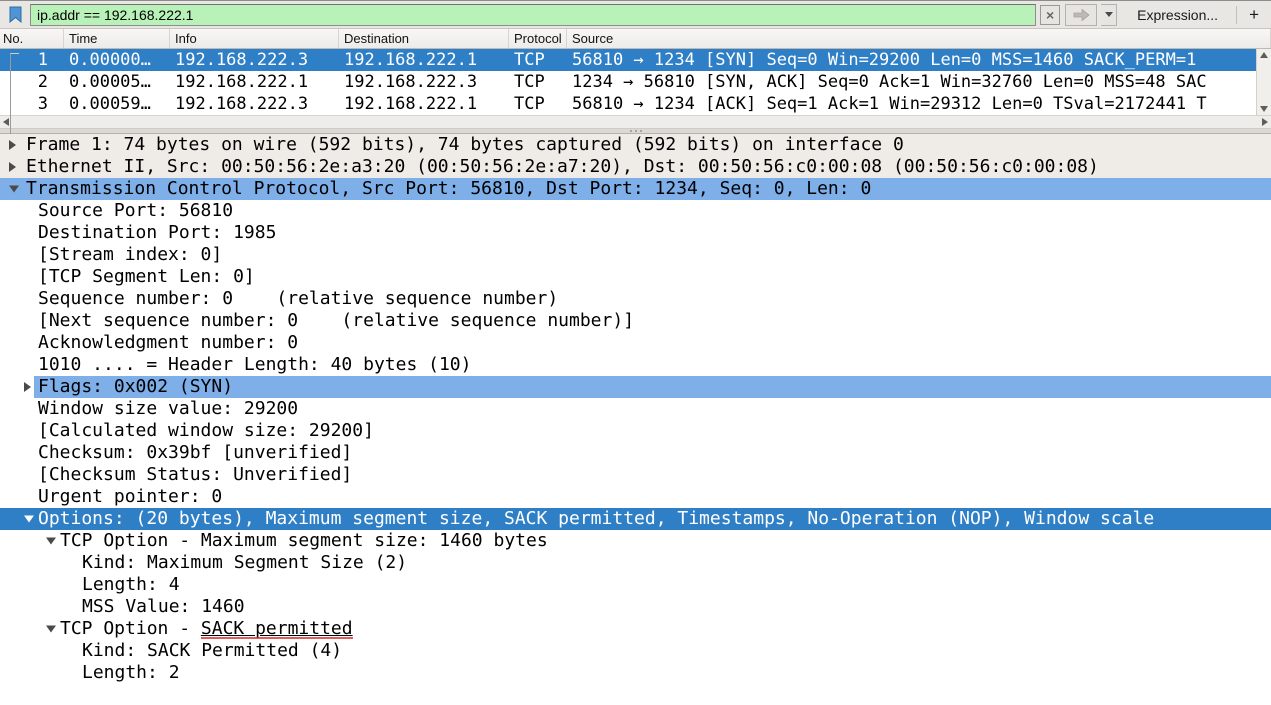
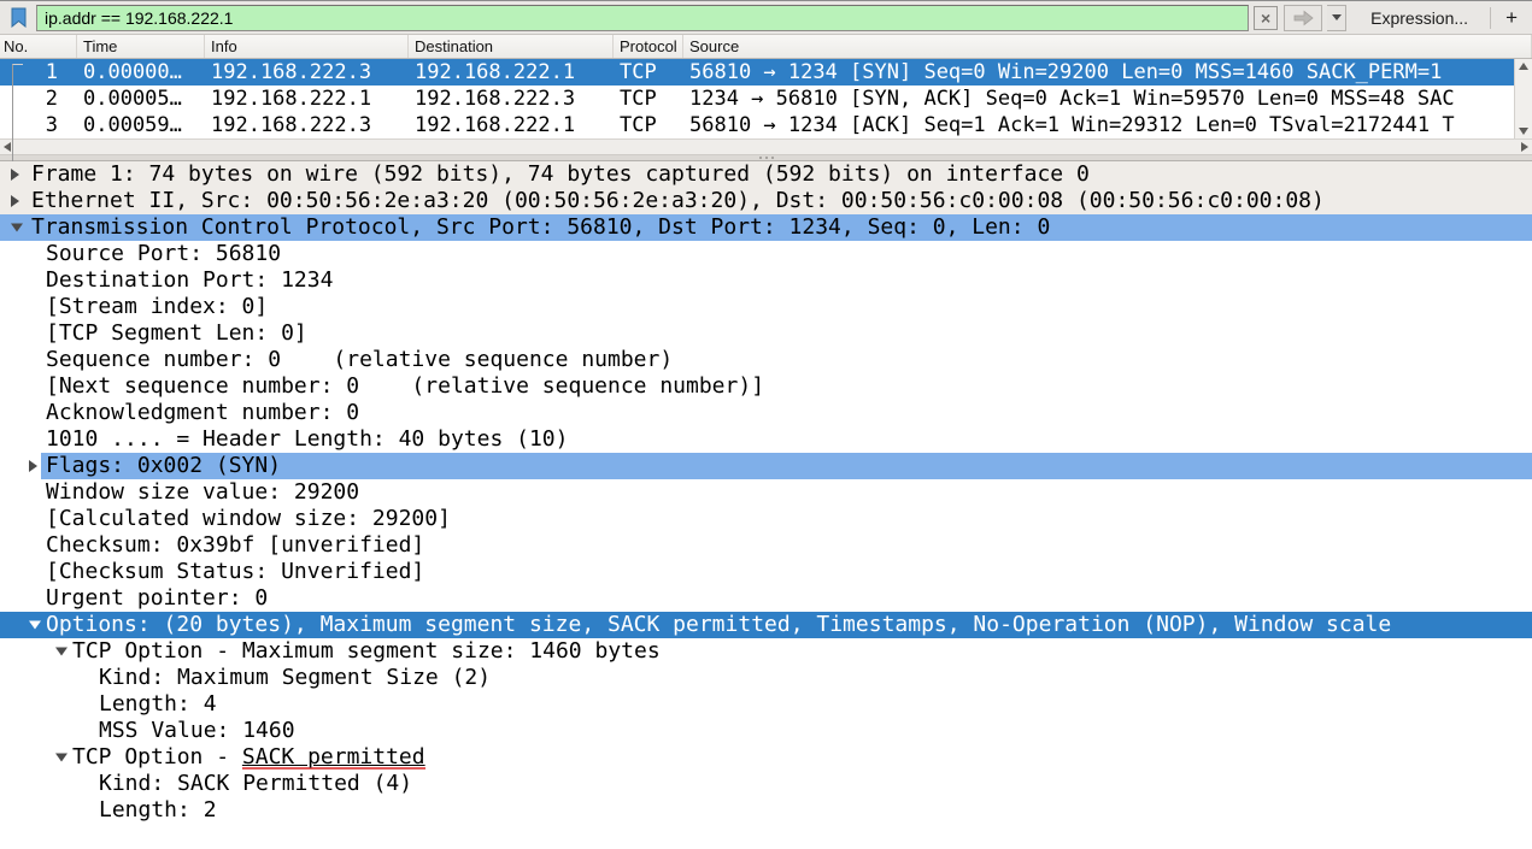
  ip.addr == 192.168.222.1
  ×
  Expression...
  +
  No.
  Time
  Info
  Destination
  Protocol
  Source
  1
  0.00000…
  192.168.222.3
  192.168.222.1
  TCP
  56810 → 1234 [SYN] Seq=0 Win=29200 Len=0 MSS=1460 SACK_PERM=1
  2
  0.00005…
  192.168.222.1
  192.168.222.3
  TCP
- 1234 → 56810 [SYN, ACK] Seq=0 Ack=1 Win=32760 Len=0 MSS=48 SAC
+ 1234 → 56810 [SYN, ACK] Seq=0 Ack=1 Win=59570 Len=0 MSS=48 SAC
  3
  0.00059…
  192.168.222.3
  192.168.222.1
  TCP
  56810 → 1234 [ACK] Seq=1 Ack=1 Win=29312 Len=0 TSval=2172441 T
  Frame 1: 74 bytes on wire (592 bits), 74 bytes captured (592 bits) on interface 0
- Ethernet II, Src: 00:50:56:2e:a3:20 (00:50:56:2e:a7:20), Dst: 00:50:56:c0:00:08 (00:50:56:c0:00:08)
+ Ethernet II, Src: 00:50:56:2e:a3:20 (00:50:56:2e:a3:20), Dst: 00:50:56:c0:00:08 (00:50:56:c0:00:08)
  Transmission Control Protocol, Src Port: 56810, Dst Port: 1234, Seq: 0, Len: 0
  Source Port: 56810
- Destination Port: 1985
+ Destination Port: 1234
  [Stream index: 0]
  [TCP Segment Len: 0]
  Sequence number: 0 (relative sequence number)
  [Next sequence number: 0 (relative sequence number)]
  Acknowledgment number: 0
  1010 .... = Header Length: 40 bytes (10)
  Flags: 0x002 (SYN)
  Window size value: 29200
  [Calculated window size: 29200]
  Checksum: 0x39bf [unverified]
  [Checksum Status: Unverified]
  Urgent pointer: 0
  Options: (20 bytes), Maximum segment size, SACK permitted, Timestamps, No-Operation (NOP), Window scale
  TCP Option - Maximum segment size: 1460 bytes
  Kind: Maximum Segment Size (2)
  Length: 4
  MSS Value: 1460
  TCP Option - SACK permitted
  Kind: SACK Permitted (4)
  Length: 2
